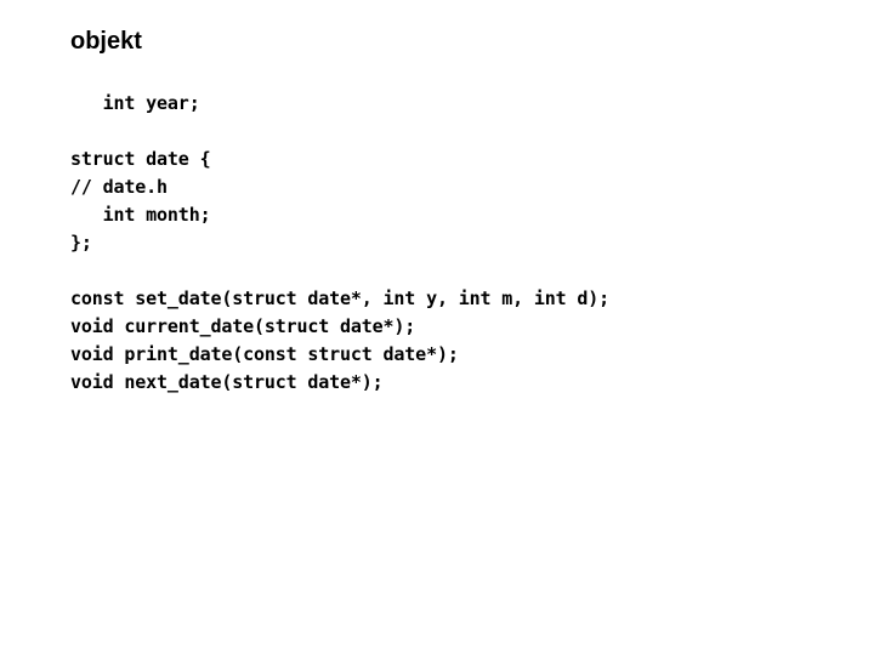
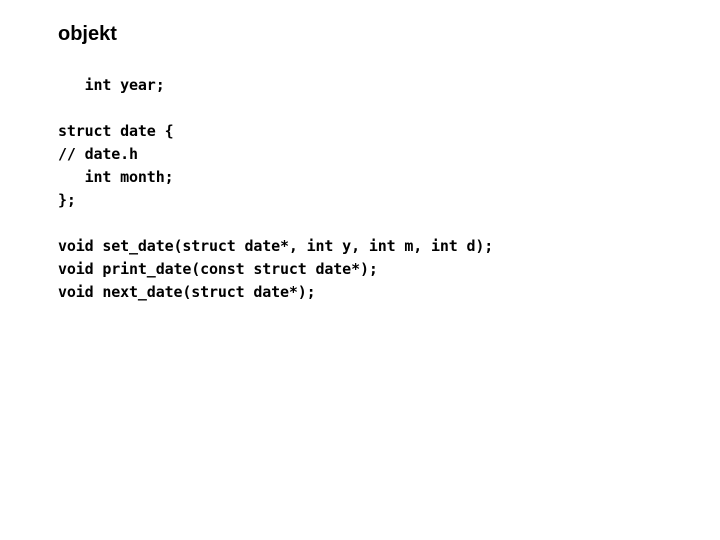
  objekt
  int year;
  struct date {
  // date.h
  int month;
  };
- const set_date(struct date*, int y, int m, int d);
+ void set_date(struct date*, int y, int m, int d);
- void current_date(struct date*);
  void print_date(const struct date*);
  void next_date(struct date*);
